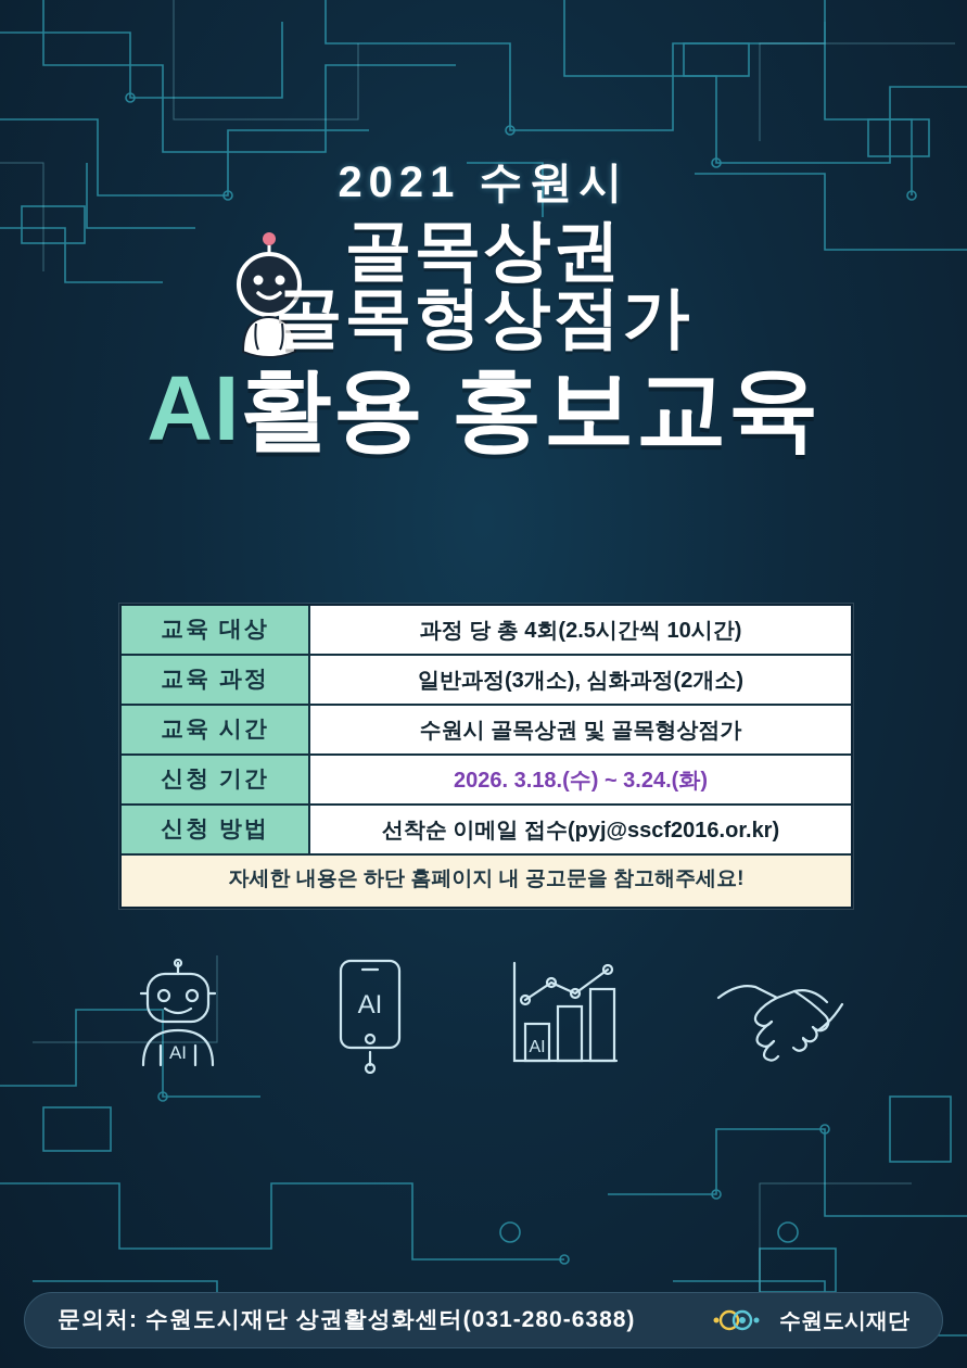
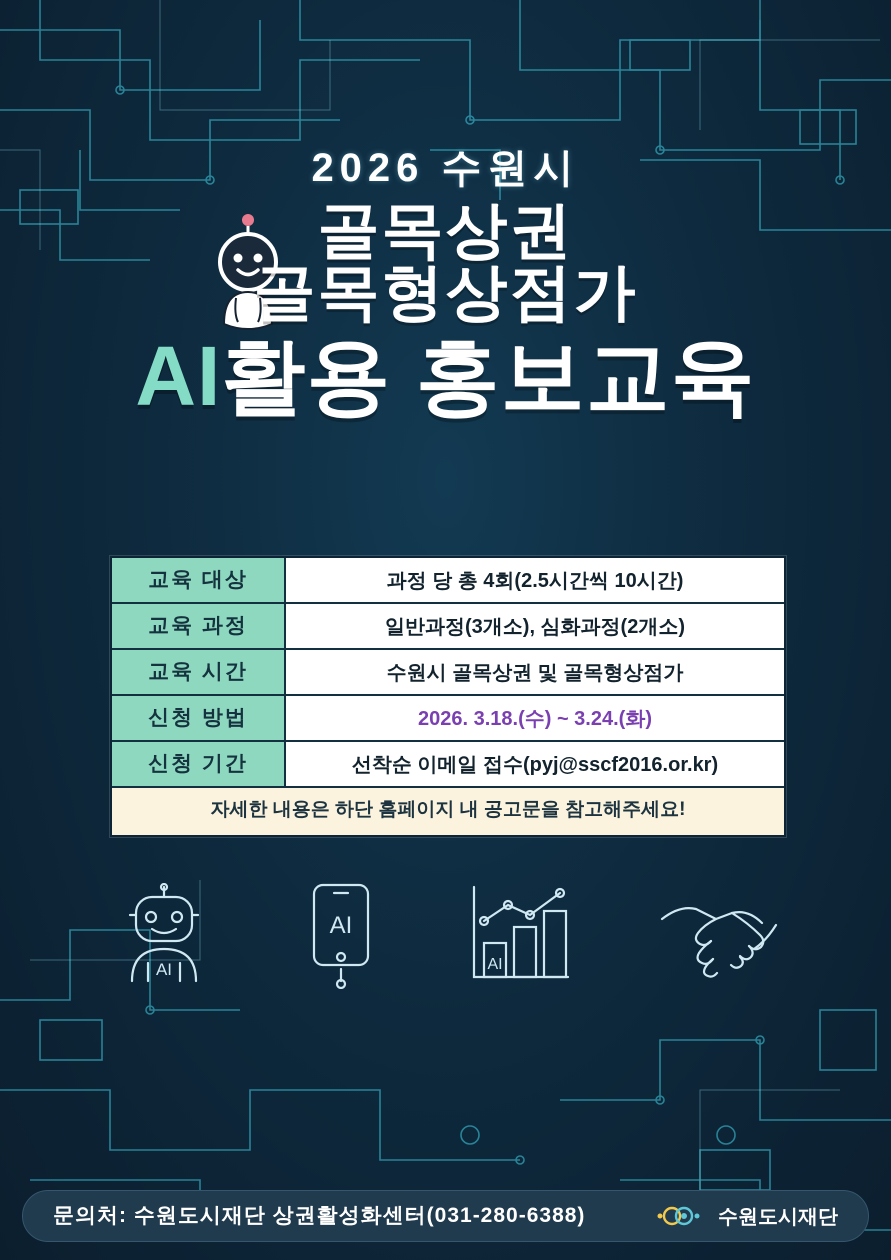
- 2021 수원시
+ 2026 수원시
  골목상권
  골목형상점가
  AI활용 홍보교육
  교육 대상
  과정 당 총 4회(2.5시간씩 10시간)
  교육 과정
  일반과정(3개소), 심화과정(2개소)
  교육 시간
  수원시 골목상권 및 골목형상점가
- 신청 기간
+ 신청 방법
  2026. 3.18.(수) ~ 3.24.(화)
- 신청 방법
+ 신청 기간
  선착순 이메일 접수(pyj@sscf2016.or.kr)
  자세한 내용은 하단 홈페이지 내 공고문을 참고해주세요!
  AI
  AI
  AI
  문의처: 수원도시재단 상권활성화센터(031-280-6388)
  수원도시재단
